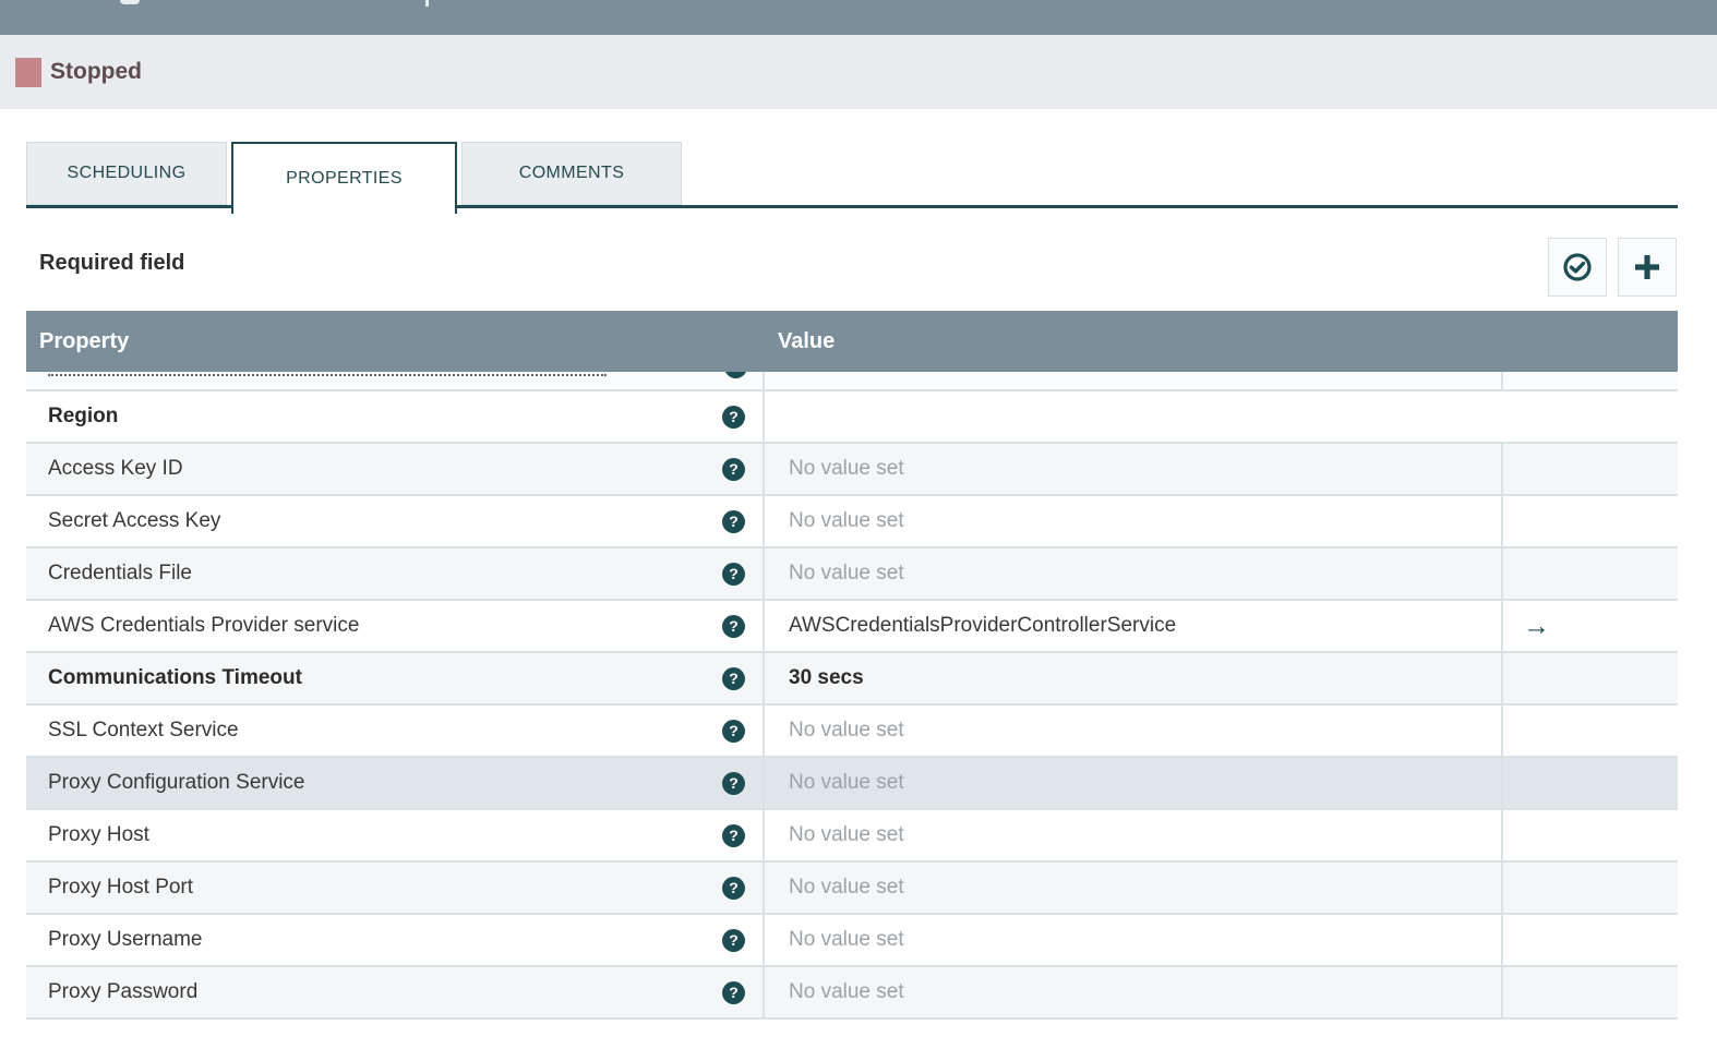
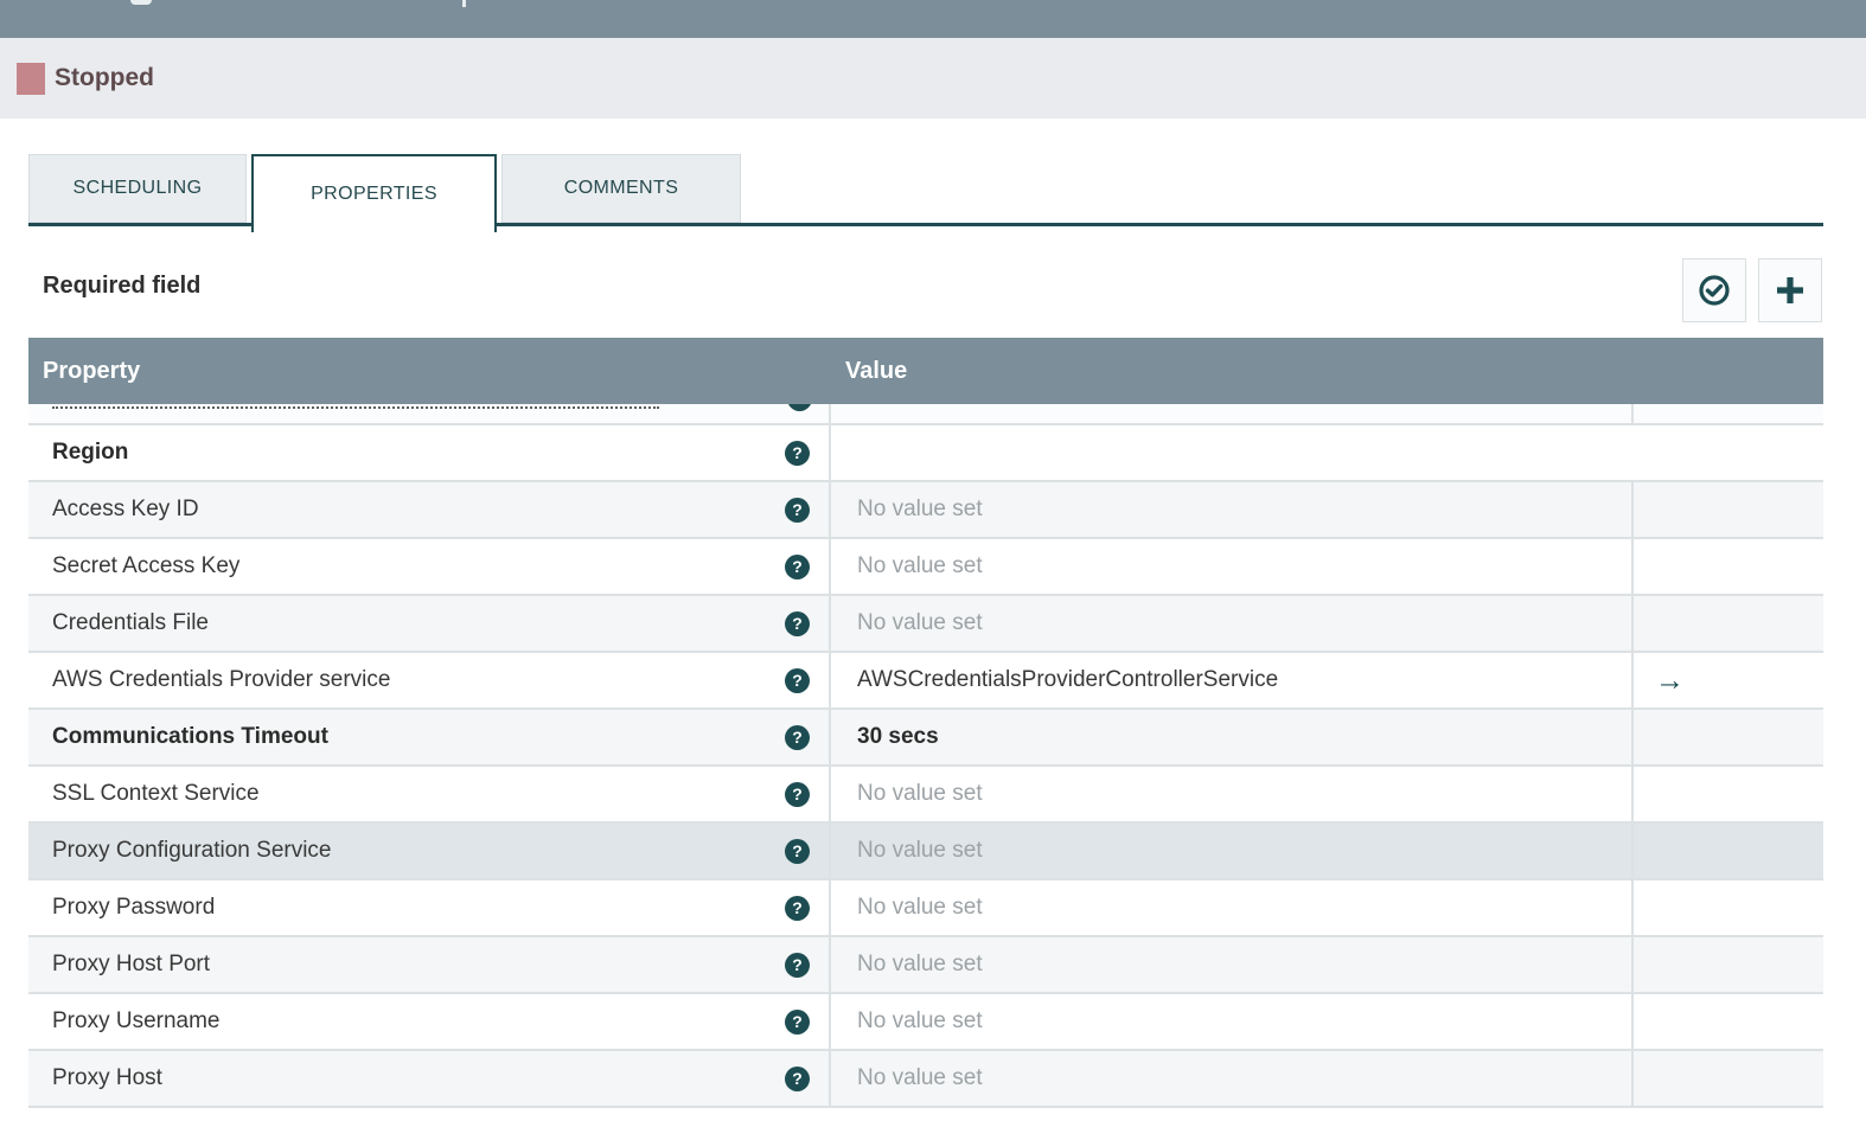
  Stopped
  SCHEDULING
  PROPERTIES
  COMMENTS
  Required field
  Property
  Value
  Region
  ?
  Access Key ID
  ?
  No value set
  Secret Access Key
  ?
  No value set
  Credentials File
  ?
  No value set
  AWS Credentials Provider service
  ?
  AWSCredentialsProviderControllerService
  →
  Communications Timeout
  ?
  30 secs
  SSL Context Service
  ?
  No value set
  Proxy Configuration Service
  ?
  No value set
- Proxy Host
+ Proxy Password
  ?
  No value set
  Proxy Host Port
  ?
  No value set
  Proxy Username
  ?
  No value set
- Proxy Password
+ Proxy Host
  ?
  No value set
